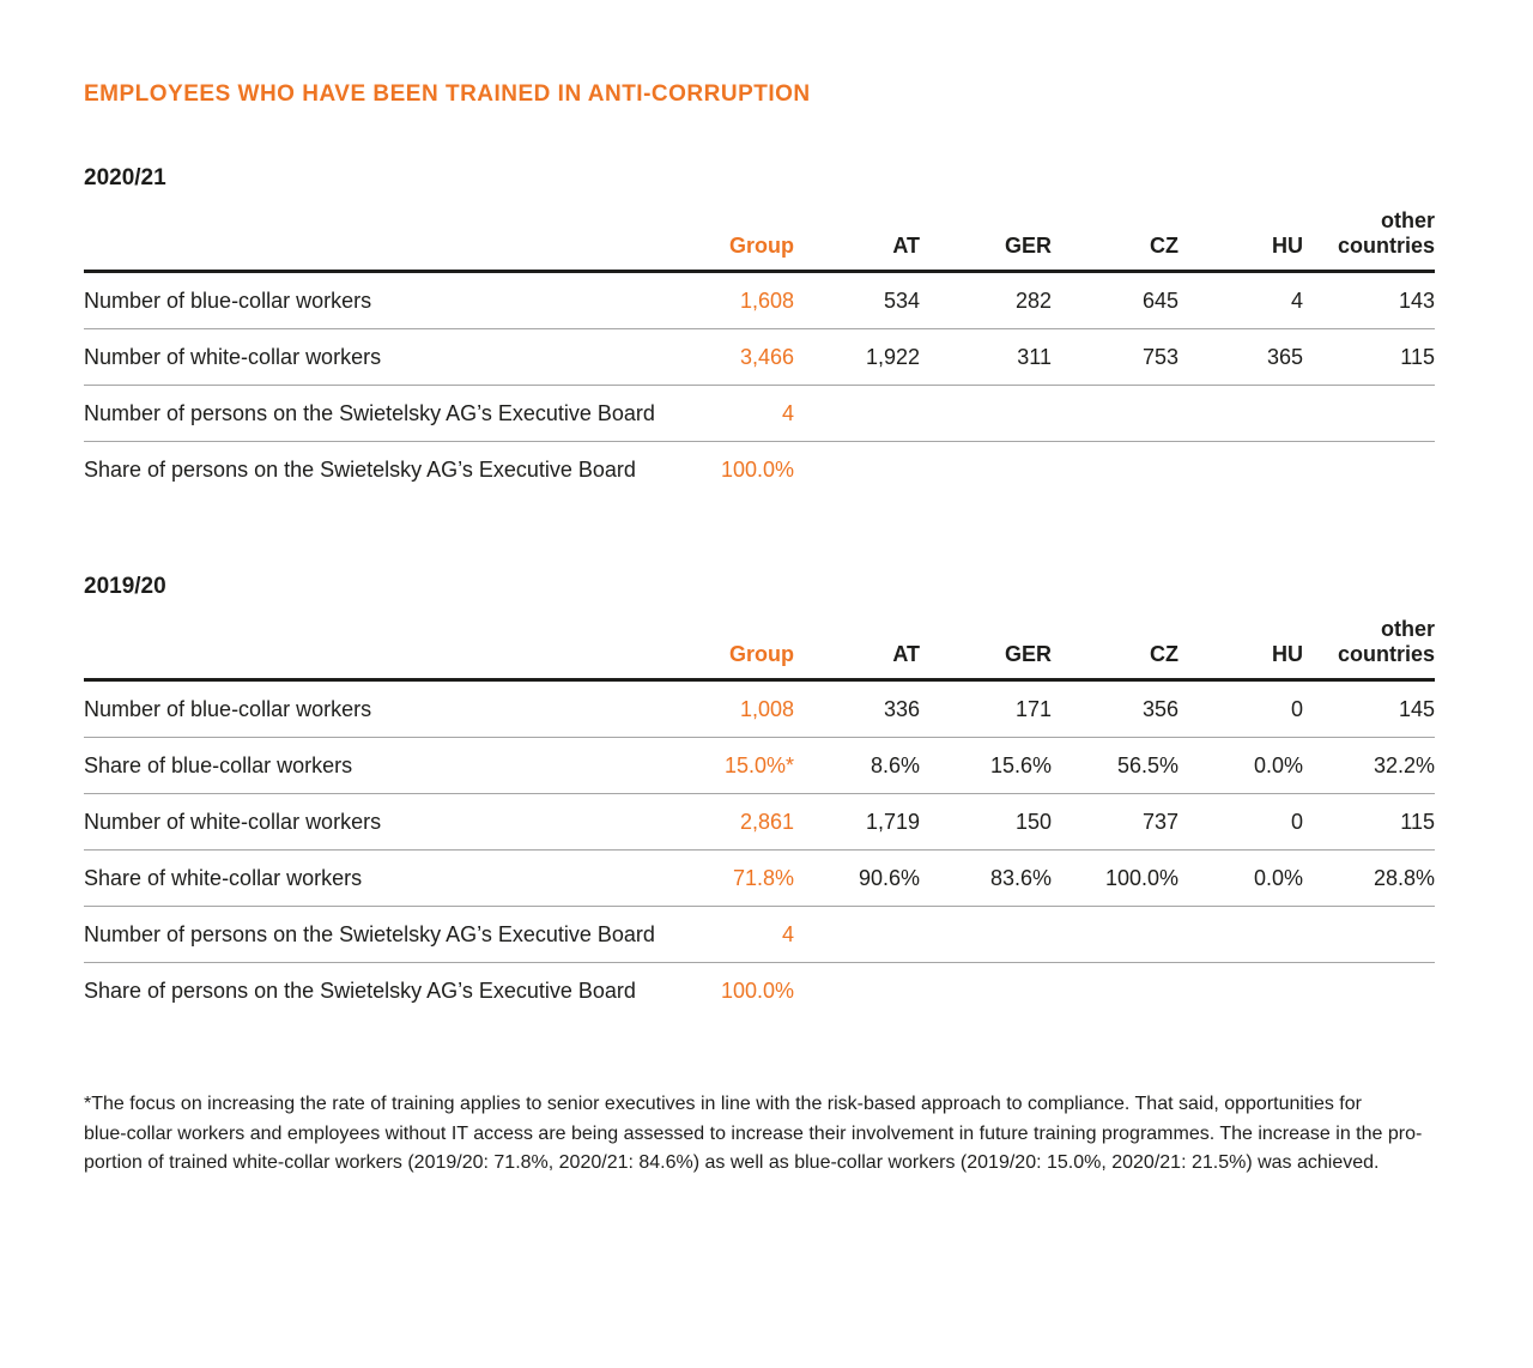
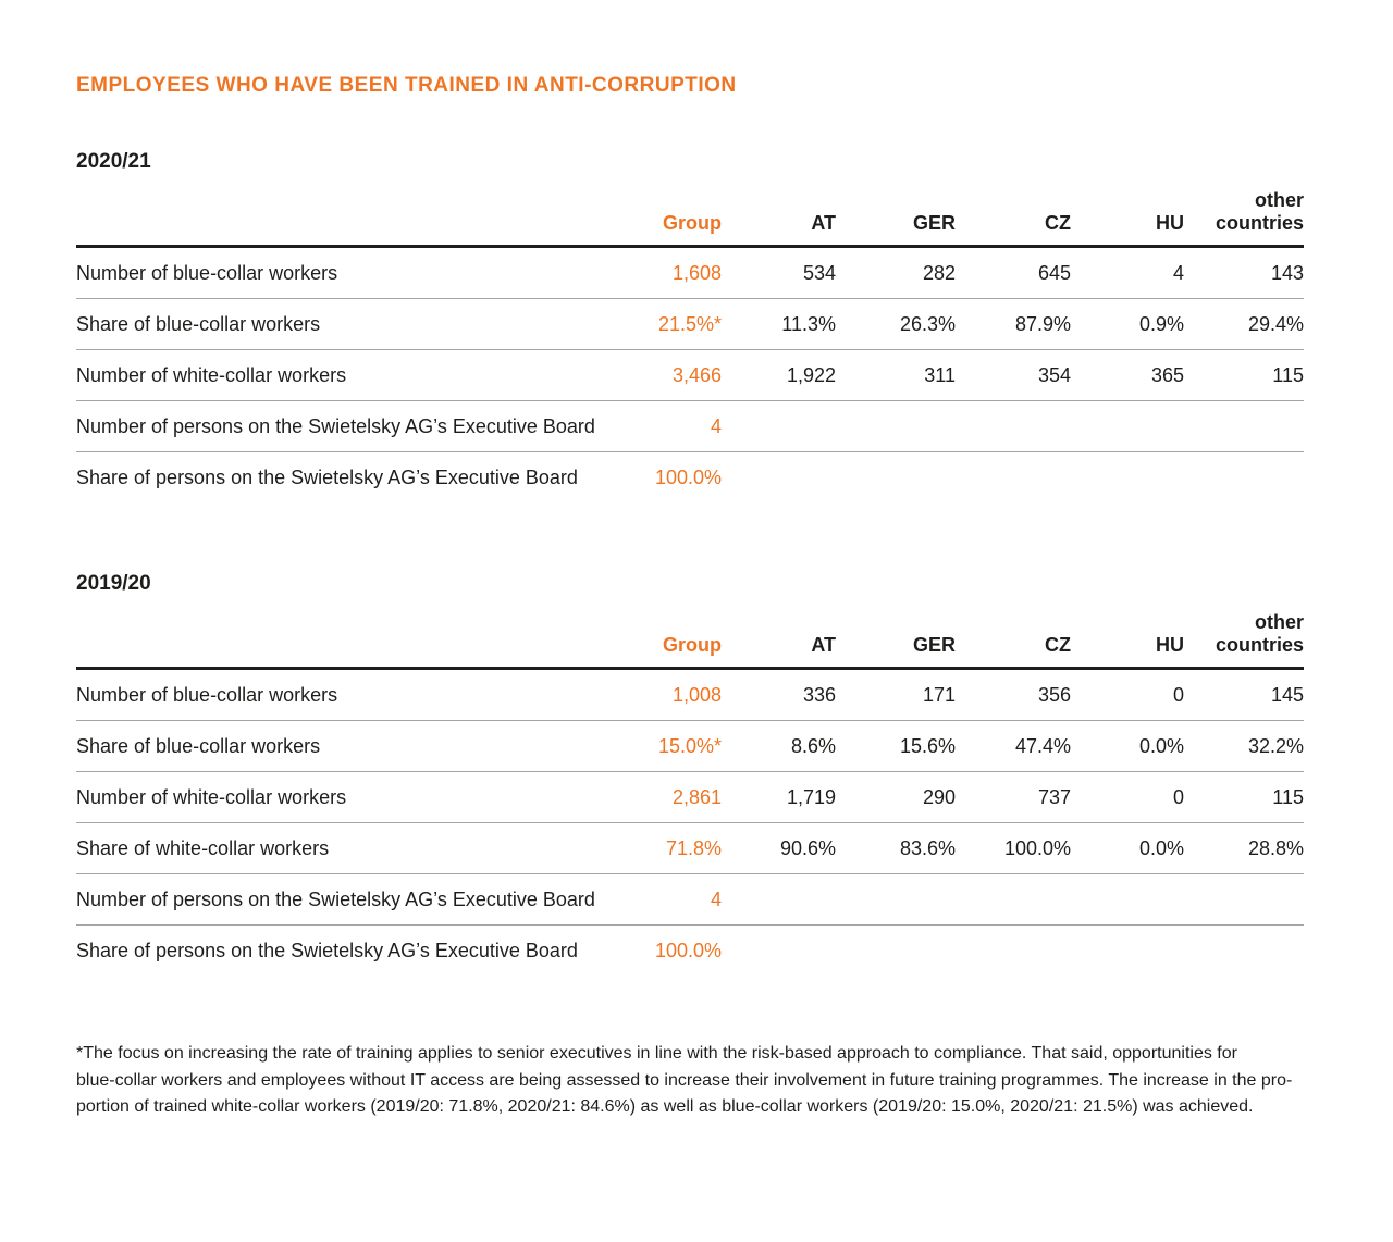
  EMPLOYEES WHO HAVE BEEN TRAINED IN ANTI-CORRUPTION
  2020/21
  	Group	AT	GER	CZ	HU	other countries
  Number of blue-collar workers	1,608	534	282	645	4	143
+ Share of blue-collar workers	21.5%*	11.3%	26.3%	87.9%	0.9%	29.4%
- Number of white-collar workers	3,466	1,922	311	753	365	115
+ Number of white-collar workers	3,466	1,922	311	354	365	115
  Number of persons on the Swietelsky AG’s Executive Board	4
  Share of persons on the Swietelsky AG’s Executive Board	100.0%
  2019/20
  	Group	AT	GER	CZ	HU	other countries
  Number of blue-collar workers	1,008	336	171	356	0	145
- Share of blue-collar workers	15.0%*	8.6%	15.6%	56.5%	0.0%	32.2%
+ Share of blue-collar workers	15.0%*	8.6%	15.6%	47.4%	0.0%	32.2%
- Number of white-collar workers	2,861	1,719	150	737	0	115
+ Number of white-collar workers	2,861	1,719	290	737	0	115
  Share of white-collar workers	71.8%	90.6%	83.6%	100.0%	0.0%	28.8%
  Number of persons on the Swietelsky AG’s Executive Board	4
  Share of persons on the Swietelsky AG’s Executive Board	100.0%
  *The focus on increasing the rate of training applies to senior executives in line with the risk-based approach to compliance. That said, opportunities for
  blue-collar workers and employees without IT access are being assessed to increase their involvement in future training programmes. The increase in the pro-
  portion of trained white-collar workers (2019/20: 71.8%, 2020/21: 84.6%) as well as blue-collar workers (2019/20: 15.0%, 2020/21: 21.5%) was achieved.
